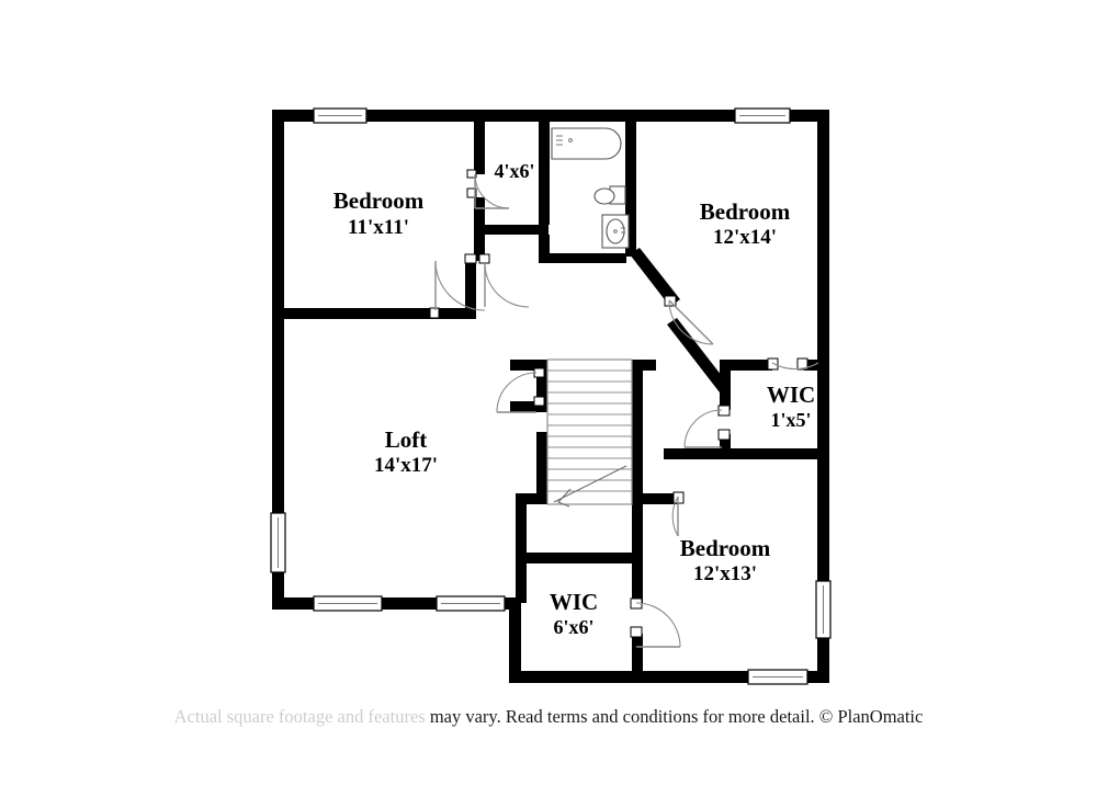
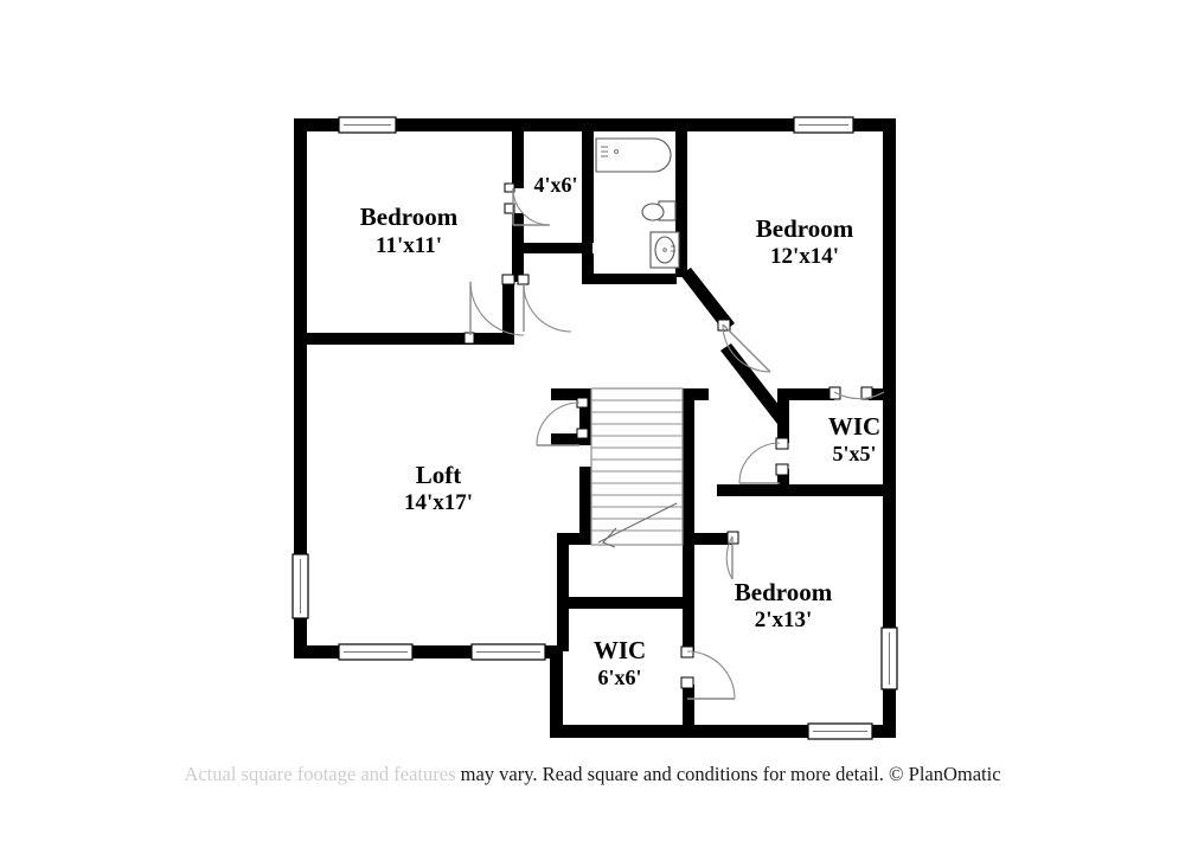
  Bedroom
  11'x11'
  4'x6'
  Bedroom
  12'x14'
  WIC
- 1'x5'
+ 5'x5'
  Loft
  14'x17'
  Bedroom
- 12'x13'
+ 2'x13'
  WIC
  6'x6'
- Actual square footage and features may vary. Read terms and conditions for more detail. © PlanOmatic
+ Actual square footage and features may vary. Read square and conditions for more detail. © PlanOmatic
